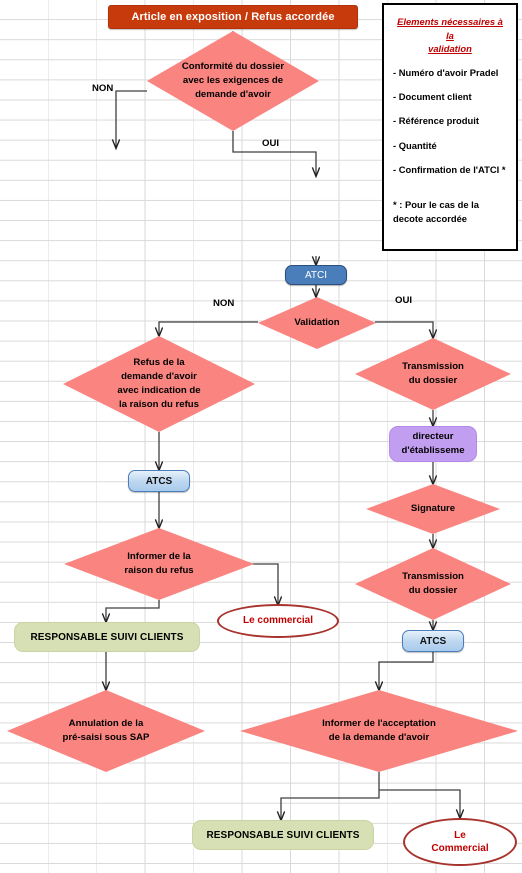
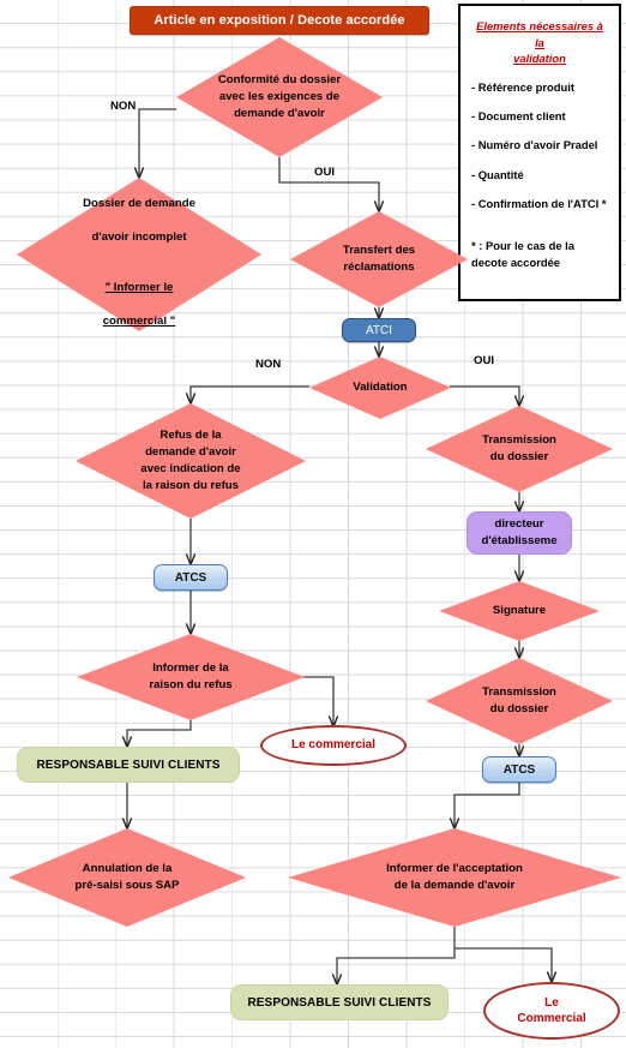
- Article en exposition / Refus accordée
+ Article en exposition / Decote accordée
  Elements nécessaires à la
  validation
- - Numéro d'avoir Pradel
+ - Référence produit
  - Document client
- - Référence produit
+ - Numéro d'avoir Pradel
  - Quantité
  - Confirmation de l'ATCI *
  * : Pour le cas de la
  decote accordée
  NON
  OUI
  NON
  OUI
  Conformité du dossier
  avec les exigences de
  demande d'avoir
+ Dossier de demande
+ d'avoir incomplet
+ " Informer le
+ commercial "
+ Transfert des
+ réclamations
  ATCI
  Validation
  Refus de la
  demande d'avoir
  avec indication de
  la raison du refus
  ATCS
  Informer de la
  raison du refus
  Le commercial
  RESPONSABLE SUIVI CLIENTS
  Annulation de la
  pré-saisi sous SAP
  Transmission
  du dossier
  directeur
  d'établisseme
  Signature
  Transmission
  du dossier
  ATCS
  Informer de l'acceptation
  de la demande d'avoir
  RESPONSABLE SUIVI CLIENTS
  Le
  Commercial
